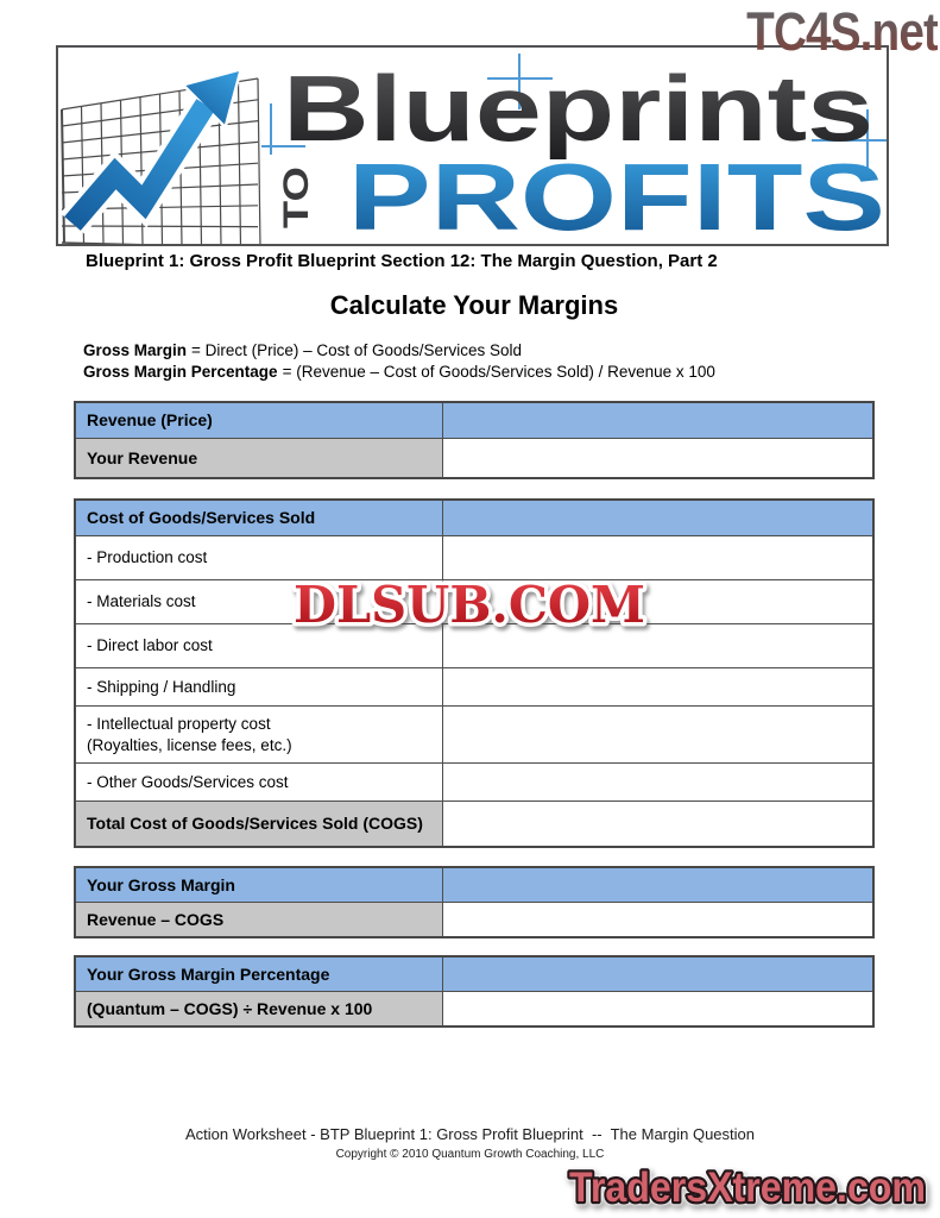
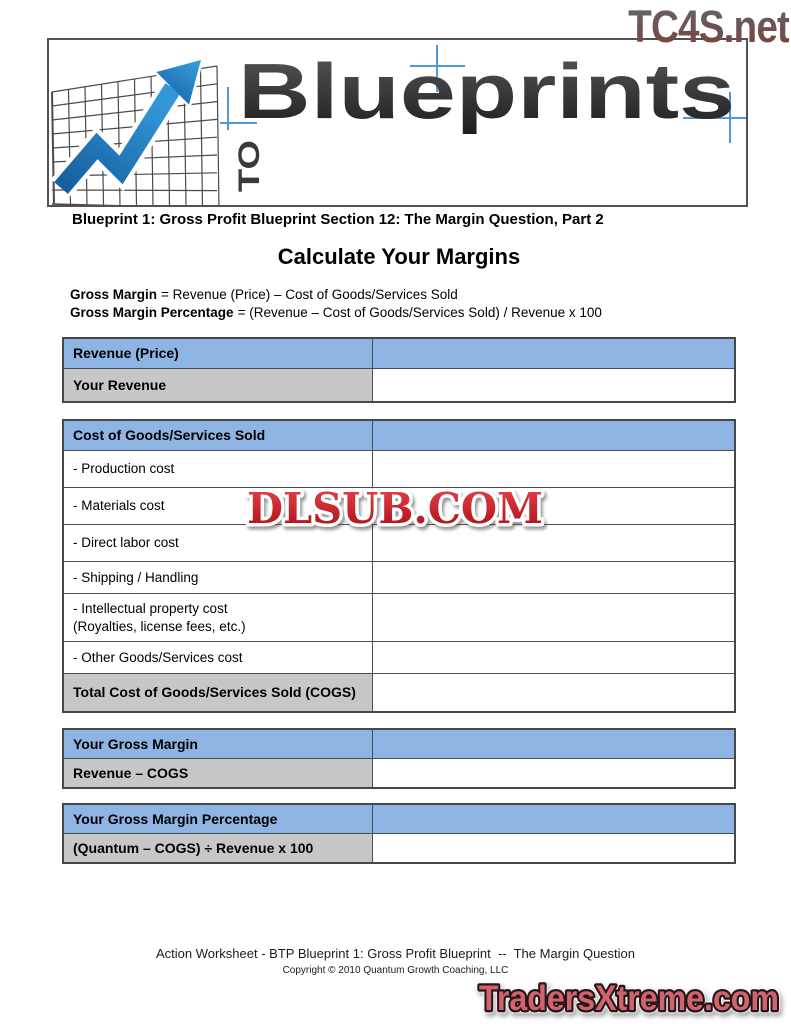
  TC4S.net
  Blueprints
- PROFITS
  Blueprint 1: Gross Profit Blueprint Section 12: The Margin Question, Part 2
  Calculate Your Margins
- Gross Margin = Direct (Price) – Cost of Goods/Services Sold
+ Gross Margin = Revenue (Price) – Cost of Goods/Services Sold
  Gross Margin Percentage = (Revenue – Cost of Goods/Services Sold) / Revenue x 100
  Revenue (Price)
  Your Revenue
  Cost of Goods/Services Sold
  - Production cost
  - Materials cost
  - Direct labor cost
  - Shipping / Handling
  - Intellectual property cost
  (Royalties, license fees, etc.)
  - Other Goods/Services cost
  Total Cost of Goods/Services Sold (COGS)
  Your Gross Margin
  Revenue – COGS
  Your Gross Margin Percentage
  (Quantum – COGS) ÷ Revenue x 100
  DLSUB.COM
  Action Worksheet - BTP Blueprint 1: Gross Profit Blueprint -- The Margin Question
  Copyright © 2010 Quantum Growth Coaching, LLC
  TradersXtreme.com
